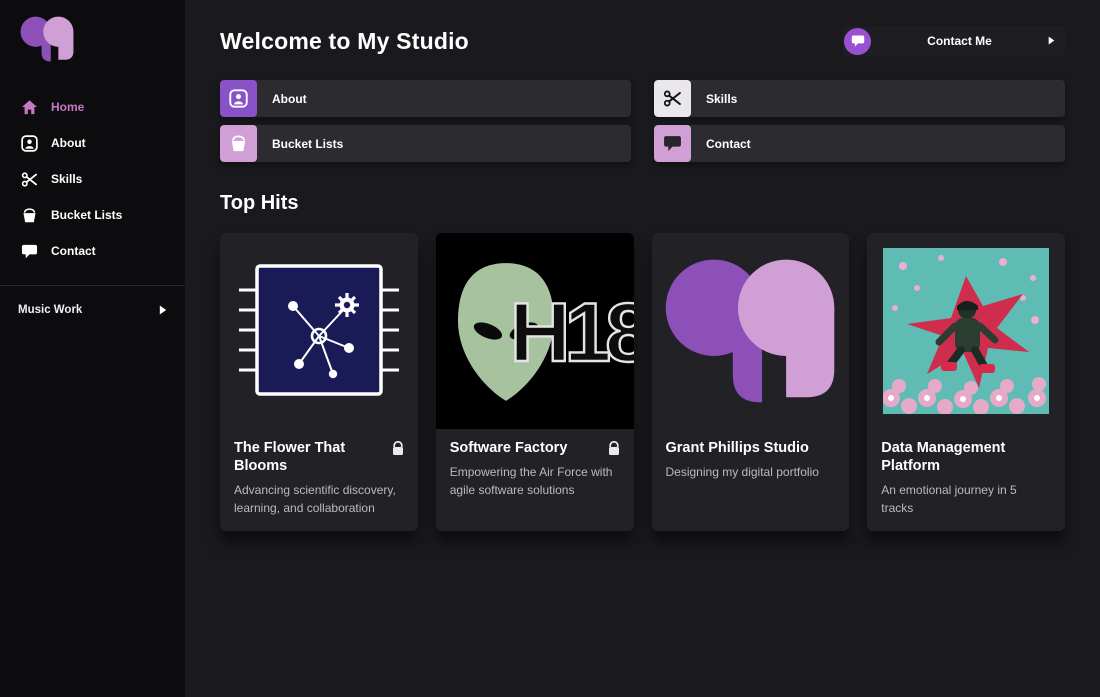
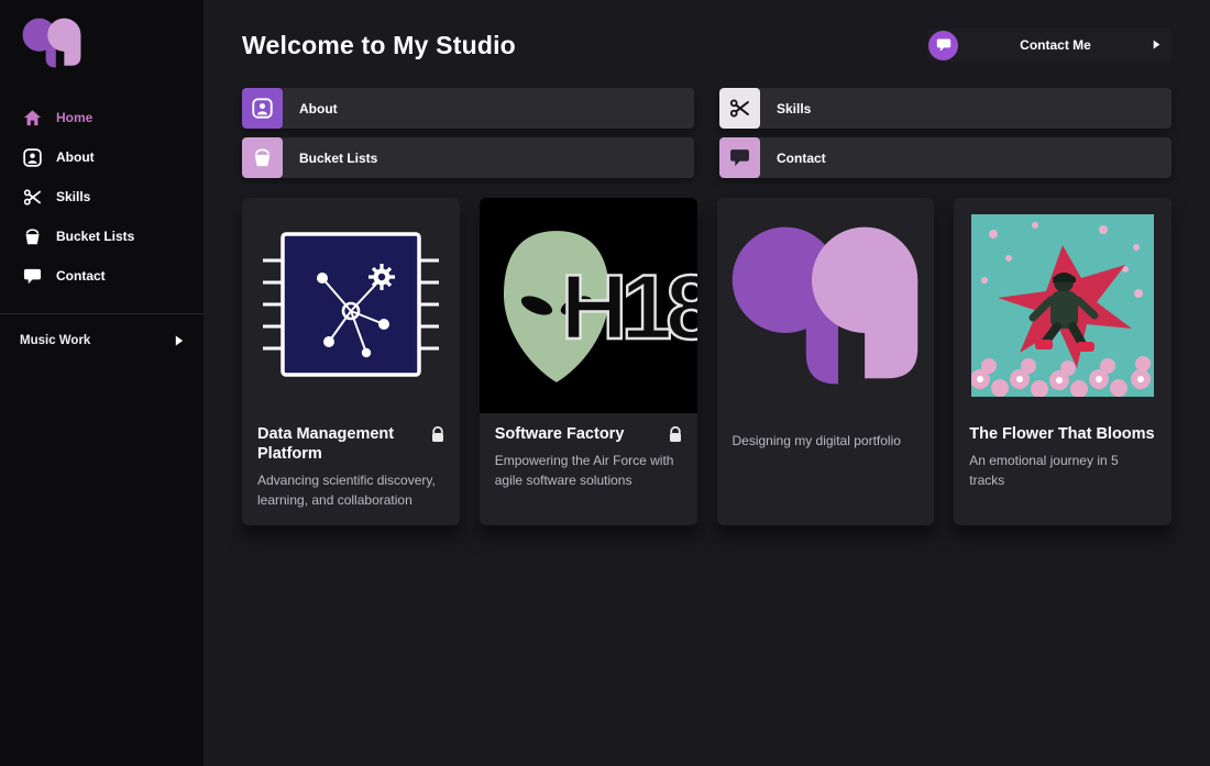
  Home
  About
  Skills
  Bucket Lists
  Contact
  Music Work
  Welcome to My Studio
  Contact Me
  About
  Skills
  Bucket Lists
  Contact
- Top Hits
- The Flower That Blooms
+ Data Management Platform
  Advancing scientific discovery, learning, and collaboration
  H18
  Software Factory
  Empowering the Air Force with agile software solutions
- Grant Phillips Studio
  Designing my digital portfolio
- Data Management Platform
+ The Flower That Blooms
  An emotional journey in 5 tracks
